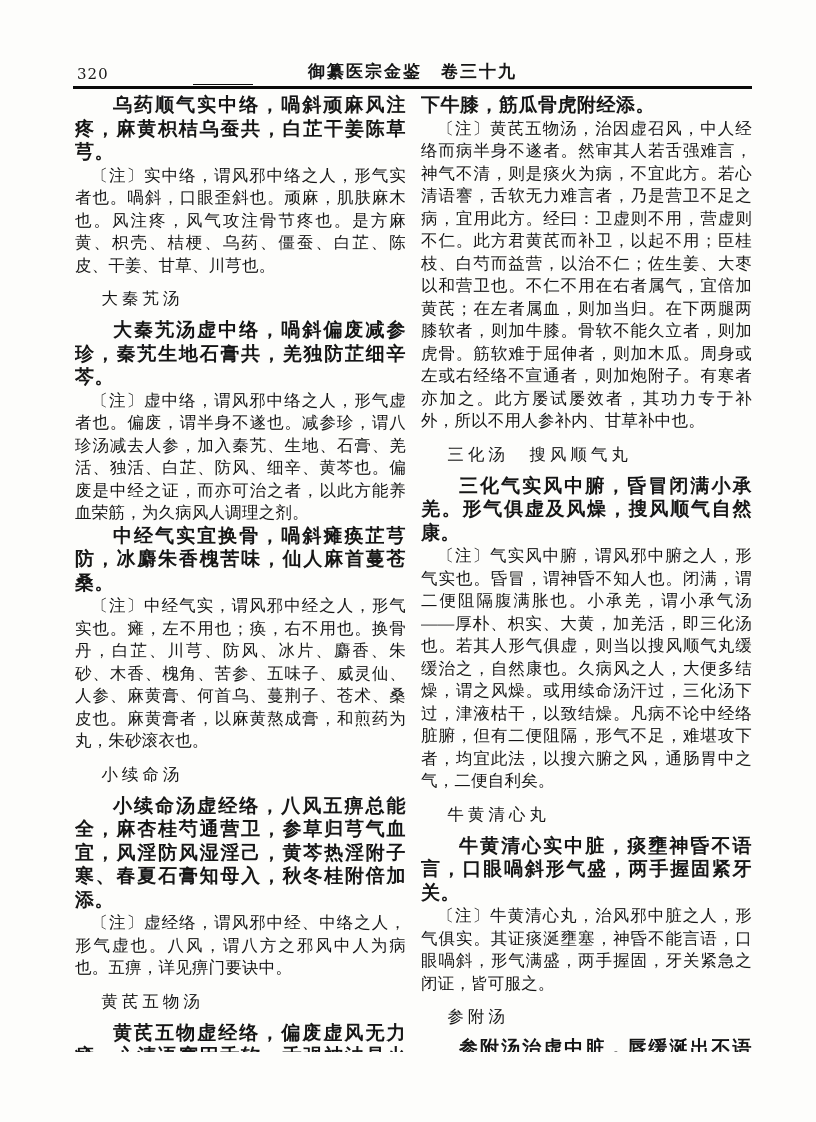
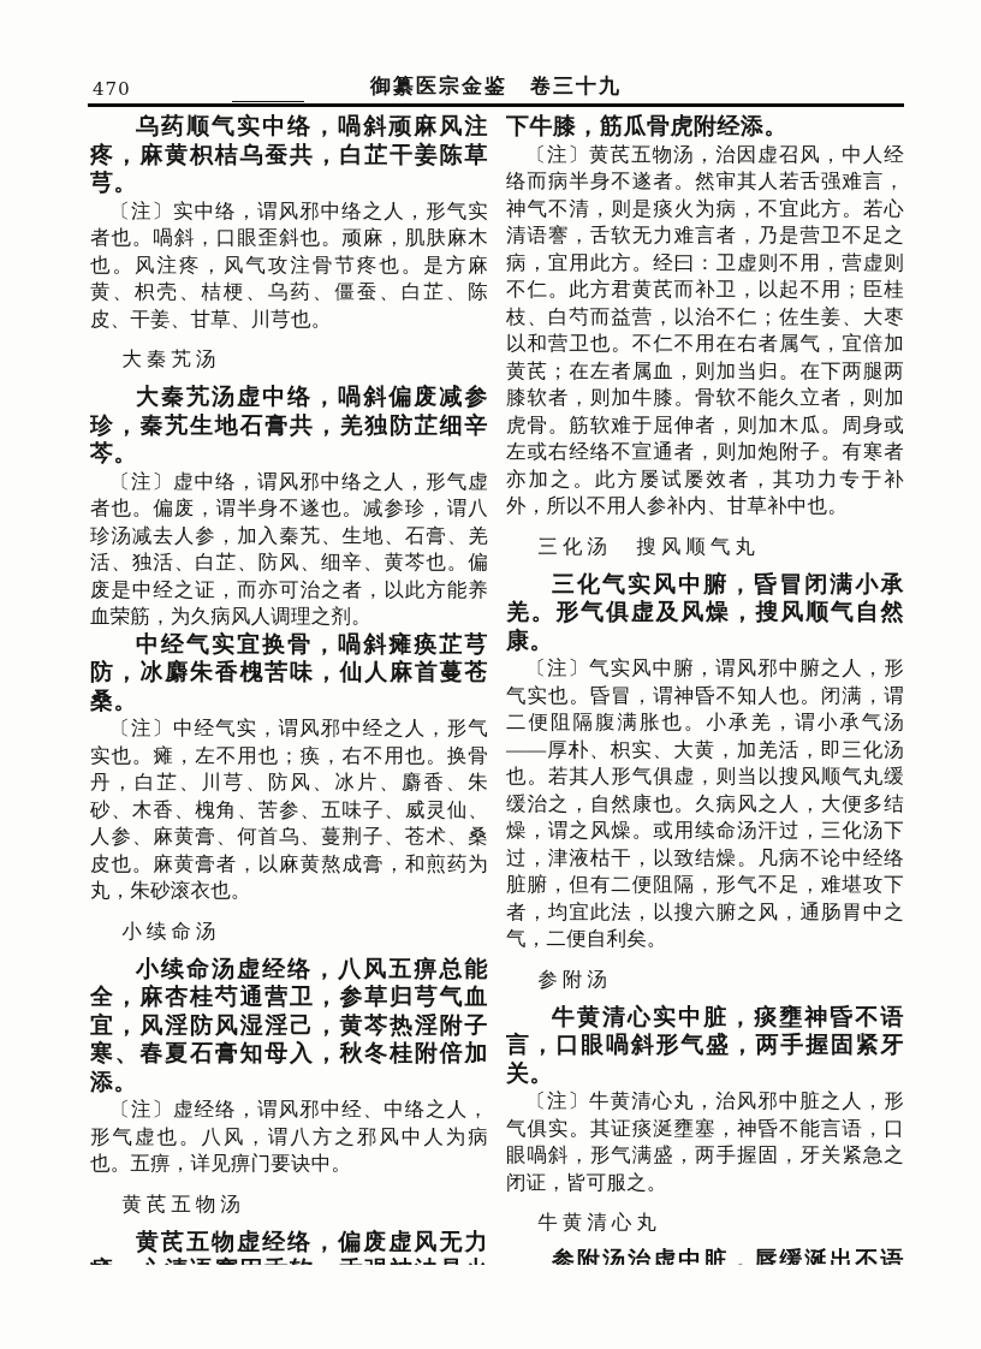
- 320
+ 470
  御纂医宗金鉴 卷三十九
  乌药顺气实中络，喎斜顽麻风注疼，麻黄枳桔乌蚕共，白芷干姜陈草芎。
  〔注〕实中络，谓风邪中络之人，形气实者也。喎斜，口眼歪斜也。顽麻，肌肤麻木也。风注疼，风气攻注骨节疼也。是方麻黄、枳壳、桔梗、乌药、僵蚕、白芷、陈皮、干姜、甘草、川芎也。
  大秦艽汤
  大秦艽汤虚中络，喎斜偏废减参珍，秦艽生地石膏共，羌独防芷细辛芩。
  〔注〕虚中络，谓风邪中络之人，形气虚者也。偏废，谓半身不遂也。减参珍，谓八珍汤减去人参，加入秦艽、生地、石膏、羌活、独活、白芷、防风、细辛、黄芩也。偏废是中经之证，而亦可治之者，以此方能养血荣筋，为久病风人调理之剂。
  中经气实宜换骨，喎斜瘫痪芷芎防，冰麝朱香槐苦味，仙人麻首蔓苍桑。
  〔注〕中经气实，谓风邪中经之人，形气实也。瘫，左不用也；痪，右不用也。换骨丹，白芷、川芎、防风、冰片、麝香、朱砂、木香、槐角、苦参、五味子、威灵仙、人参、麻黄膏、何首乌、蔓荆子、苍术、桑皮也。麻黄膏者，以麻黄熬成膏，和煎药为丸，朱砂滚衣也。
  小续命汤
  小续命汤虚经络，八风五痹总能全，麻杏桂芍通营卫，参草归芎气血宜，风淫防风湿淫己，黄芩热淫附子寒、春夏石膏知母入，秋冬桂附倍加添。
  〔注〕虚经络，谓风邪中经、中络之人，形气虚也。八风，谓八方之邪风中人为病也。五痹，详见痹门要诀中。
  黄芪五物汤
  下牛膝，筋瓜骨虎附经添。
  〔注〕黄芪五物汤，治因虚召风，中人经络而病半身不遂者。然审其人若舌强难言，神气不清，则是痰火为病，不宜此方。若心清语謇，舌软无力难言者，乃是营卫不足之病，宜用此方。经曰：卫虚则不用，营虚则不仁。此方君黄芪而补卫，以起不用；臣桂枝、白芍而益营，以治不仁；佐生姜、大枣以和营卫也。不仁不用在右者属气，宜倍加黄芪；在左者属血，则加当归。在下两腿两膝软者，则加牛膝。骨软不能久立者，则加虎骨。筋软难于屈伸者，则加木瓜。周身或左或右经络不宣通者，则加炮附子。有寒者亦加之。此方屡试屡效者，其功力专于补外，所以不用人参补内、甘草补中也。
  三化汤 搜风顺气丸
  三化气实风中腑，昏冒闭满小承羌。形气俱虚及风燥，搜风顺气自然康。
  〔注〕气实风中腑，谓风邪中腑之人，形气实也。昏冒，谓神昏不知人也。闭满，谓二便阻隔腹满胀也。小承羌，谓小承气汤——厚朴、枳实、大黄，加羌活，即三化汤也。若其人形气俱虚，则当以搜风顺气丸缓缓治之，自然康也。久病风之人，大便多结燥，谓之风燥。或用续命汤汗过，三化汤下过，津液枯干，以致结燥。凡病不论中经络脏腑，但有二便阻隔，形气不足，难堪攻下者，均宜此法，以搜六腑之风，通肠胃中之气，二便自利矣。
- 牛黄清心丸
+ 参附汤
  牛黄清心实中脏，痰壅神昏不语言，口眼喎斜形气盛，两手握固紧牙关。
  〔注〕牛黄清心丸，治风邪中脏之人，形气俱实。其证痰涎壅塞，神昏不能言语，口眼喎斜，形气满盛，两手握固，牙关紧急之闭证，皆可服之。
- 参附汤
+ 牛黄清心丸
  参附汤治虚中脏，唇缓涎出不语
